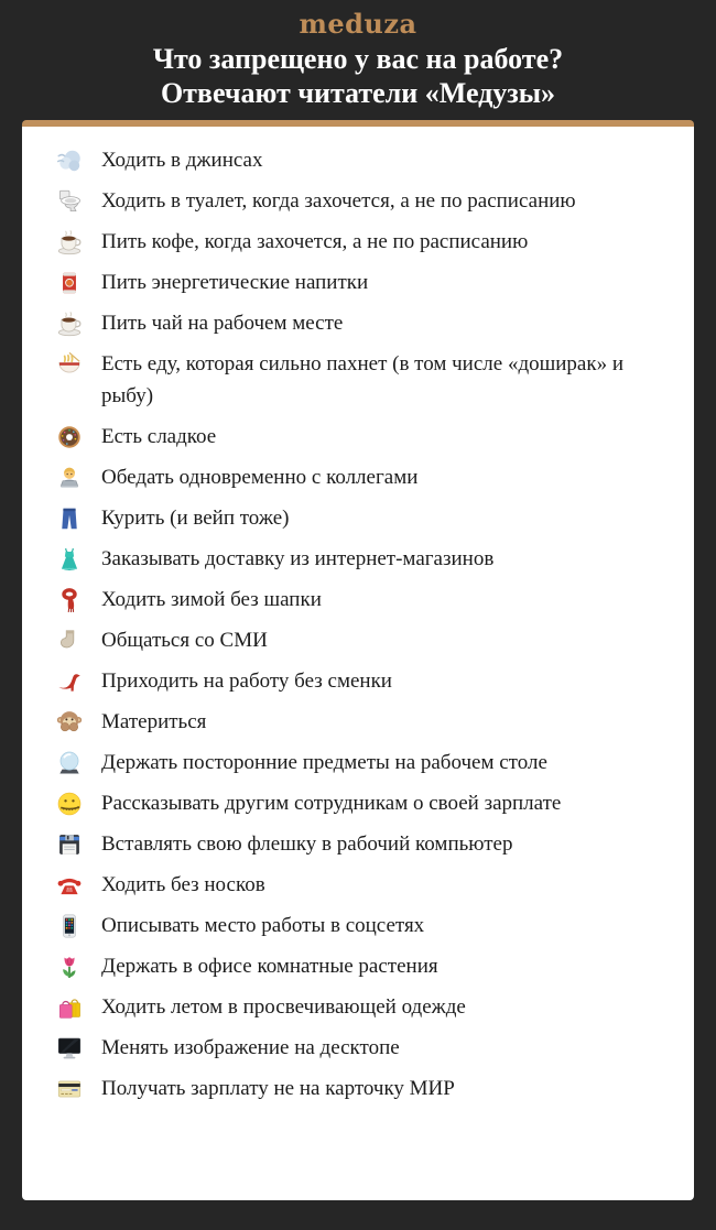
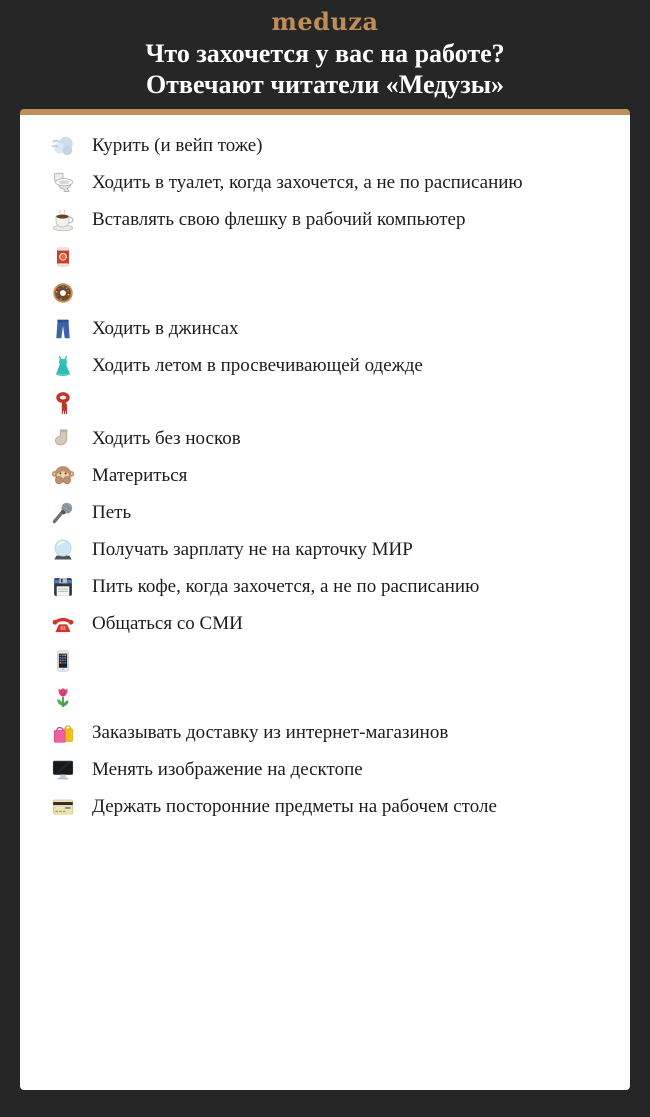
  meduza
- Что запрещено у вас на работе?
+ Что захочется у вас на работе?
  Отвечают читатели «Медузы»
- Ходить в джинсах
+ Курить (и вейп тоже)
  Ходить в туалет, когда захочется, а не по расписанию
- Пить кофе, когда захочется, а не по расписанию
+ Вставлять свою флешку в рабочий компьютер
- Пить энергетические напитки
- Пить чай на рабочем месте
- Есть еду, которая сильно пахнет (в том числе «доширак» и рыбу)
- Есть сладкое
- Обедать одновременно с коллегами
- Курить (и вейп тоже)
+ Ходить в джинсах
- Заказывать доставку из интернет-магазинов
+ Ходить летом в просвечивающей одежде
- Ходить зимой без шапки
- Общаться со СМИ
+ Ходить без носков
- Приходить на работу без сменки
  Материться
+ Петь
- Держать посторонние предметы на рабочем столе
+ Получать зарплату не на карточку МИР
- Рассказывать другим сотрудникам о своей зарплате
- Вставлять свою флешку в рабочий компьютер
+ Пить кофе, когда захочется, а не по расписанию
- Ходить без носков
+ Общаться со СМИ
- Описывать место работы в соцсетях
- Держать в офисе комнатные растения
- Ходить летом в просвечивающей одежде
+ Заказывать доставку из интернет-магазинов
  Менять изображение на десктопе
- Получать зарплату не на карточку МИР
+ Держать посторонние предметы на рабочем столе
